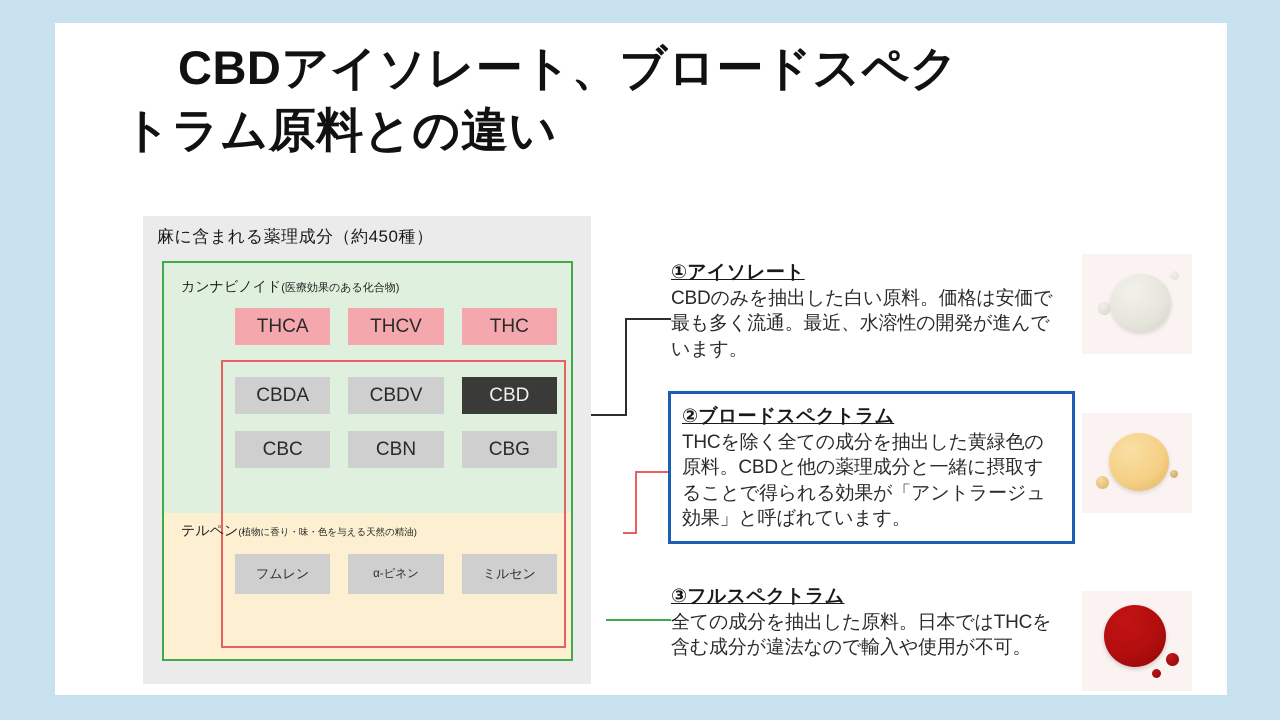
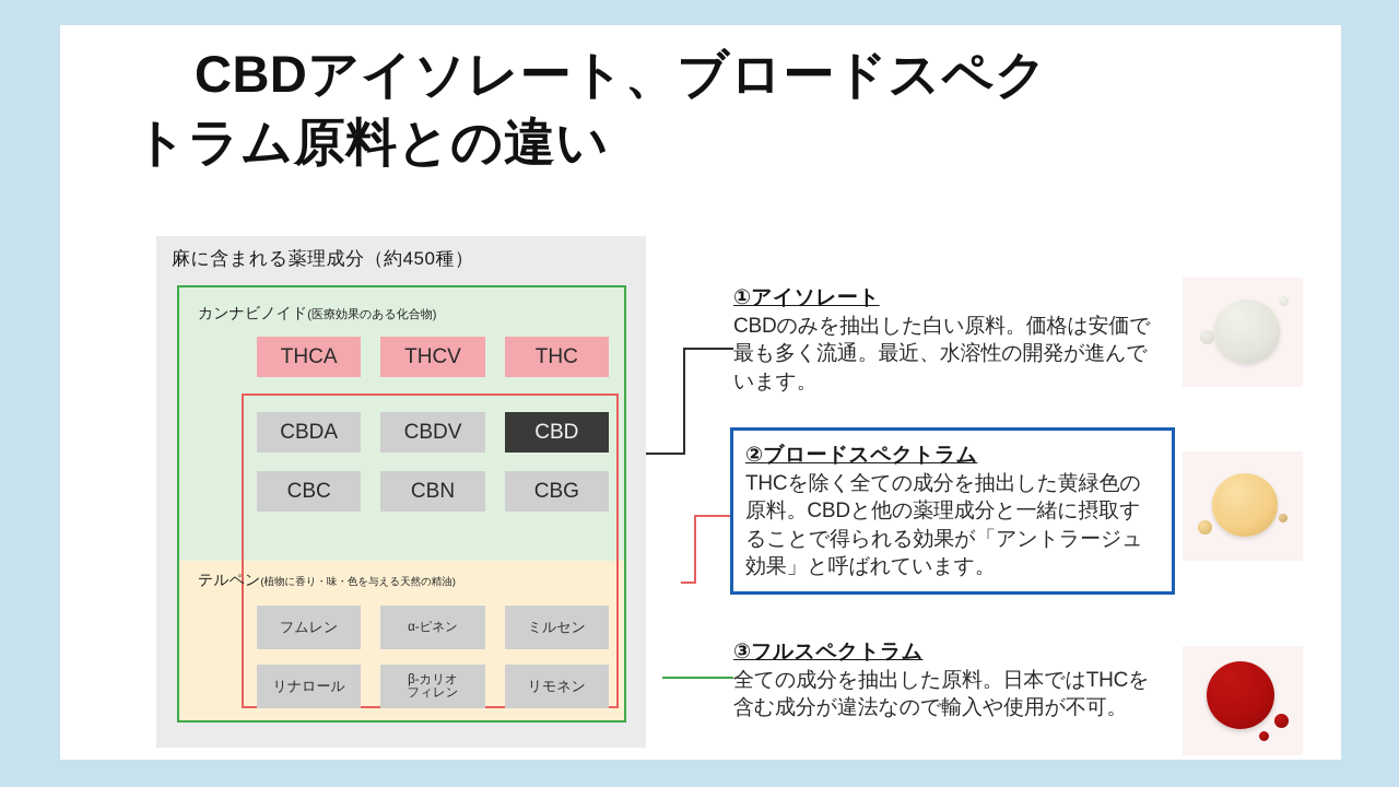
  CBDアイソレート、ブロードスペク
  トラム原料との違い
  麻に含まれる薬理成分（約450種）
  カンナビノイド(医療効果のある化合物)
  THCA
  THCV
  THC
  CBDA
  CBDV
  CBD
  CBC
  CBN
  CBG
  テルペン(植物に香り・味・色を与える天然の精油)
  フムレン
  α-ピネン
  ミルセン
+ リナロール
+ β-カリオ
+ フィレン
+ リモネン
  ①アイソレート
  CBDのみを抽出した白い原料。価格は安価で最も多く流通。最近、水溶性の開発が進んでいます。
  ②ブロードスペクトラム
  THCを除く全ての成分を抽出した黄緑色の原料。CBDと他の薬理成分と一緒に摂取することで得られる効果が「アントラージュ効果」と呼ばれています。
  ③フルスペクトラム
  全ての成分を抽出した原料。日本ではTHCを含む成分が違法なので輸入や使用が不可。
